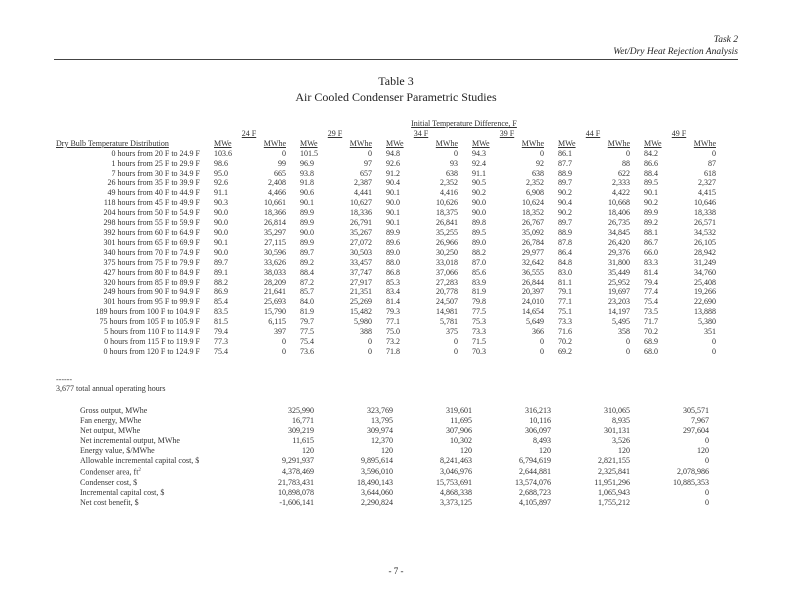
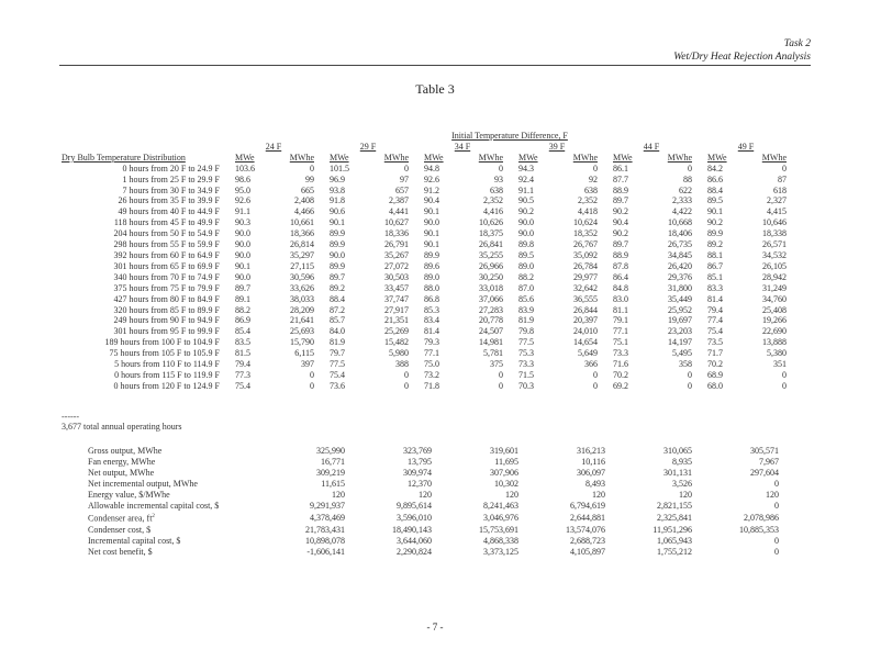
  Task 2
  Wet/Dry Heat Rejection Analysis
  Table 3
- Air Cooled Condenser Parametric Studies
  		Initial Temperature Difference, F
  	24 F	29 F	34 F	39 F	44 F	49 F
  Dry Bulb Temperature Distribution	MWe	MWhe	MWe	MWhe	MWe	MWhe	MWe	MWhe	MWe	MWhe	MWe	MWhe
  0 hours from 20 F to 24.9 F	103.6	0	101.5	0	94.8	0	94.3	0	86.1	0	84.2	0
  1 hours from 25 F to 29.9 F	98.6	99	96.9	97	92.6	93	92.4	92	87.7	88	86.6	87
  7 hours from 30 F to 34.9 F	95.0	665	93.8	657	91.2	638	91.1	638	88.9	622	88.4	618
  26 hours from 35 F to 39.9 F	92.6	2,408	91.8	2,387	90.4	2,352	90.5	2,352	89.7	2,333	89.5	2,327
- 49 hours from 40 F to 44.9 F	91.1	4,466	90.6	4,441	90.1	4,416	90.2	6,908	90.2	4,422	90.1	4,415
+ 49 hours from 40 F to 44.9 F	91.1	4,466	90.6	4,441	90.1	4,416	90.2	4,418	90.2	4,422	90.1	4,415
  118 hours from 45 F to 49.9 F	90.3	10,661	90.1	10,627	90.0	10,626	90.0	10,624	90.4	10,668	90.2	10,646
  204 hours from 50 F to 54.9 F	90.0	18,366	89.9	18,336	90.1	18,375	90.0	18,352	90.2	18,406	89.9	18,338
  298 hours from 55 F to 59.9 F	90.0	26,814	89.9	26,791	90.1	26,841	89.8	26,767	89.7	26,735	89.2	26,571
  392 hours from 60 F to 64.9 F	90.0	35,297	90.0	35,267	89.9	35,255	89.5	35,092	88.9	34,845	88.1	34,532
  301 hours from 65 F to 69.9 F	90.1	27,115	89.9	27,072	89.6	26,966	89.0	26,784	87.8	26,420	86.7	26,105
- 340 hours from 70 F to 74.9 F	90.0	30,596	89.7	30,503	89.0	30,250	88.2	29,977	86.4	29,376	66.0	28,942
+ 340 hours from 70 F to 74.9 F	90.0	30,596	89.7	30,503	89.0	30,250	88.2	29,977	86.4	29,376	85.1	28,942
  375 hours from 75 F to 79.9 F	89.7	33,626	89.2	33,457	88.0	33,018	87.0	32,642	84.8	31,800	83.3	31,249
  427 hours from 80 F to 84.9 F	89.1	38,033	88.4	37,747	86.8	37,066	85.6	36,555	83.0	35,449	81.4	34,760
  320 hours from 85 F to 89.9 F	88.2	28,209	87.2	27,917	85.3	27,283	83.9	26,844	81.1	25,952	79.4	25,408
  249 hours from 90 F to 94.9 F	86.9	21,641	85.7	21,351	83.4	20,778	81.9	20,397	79.1	19,697	77.4	19,266
  301 hours from 95 F to 99.9 F	85.4	25,693	84.0	25,269	81.4	24,507	79.8	24,010	77.1	23,203	75.4	22,690
  189 hours from 100 F to 104.9 F	83.5	15,790	81.9	15,482	79.3	14,981	77.5	14,654	75.1	14,197	73.5	13,888
  75 hours from 105 F to 105.9 F	81.5	6,115	79.7	5,980	77.1	5,781	75.3	5,649	73.3	5,495	71.7	5,380
  5 hours from 110 F to 114.9 F	79.4	397	77.5	388	75.0	375	73.3	366	71.6	358	70.2	351
  0 hours from 115 F to 119.9 F	77.3	0	75.4	0	73.2	0	71.5	0	70.2	0	68.9	0
  0 hours from 120 F to 124.9 F	75.4	0	73.6	0	71.8	0	70.3	0	69.2	0	68.0	0
  ------
  3,677 total annual operating hours
  Gross output, MWhe	325,990	323,769	319,601	316,213	310,065	305,571
  Fan energy, MWhe	16,771	13,795	11,695	10,116	8,935	7,967
  Net output, MWhe	309,219	309,974	307,906	306,097	301,131	297,604
  Net incremental output, MWhe	11,615	12,370	10,302	8,493	3,526	0
  Energy value, $/MWhe	120	120	120	120	120	120
  Allowable incremental capital cost, $	9,291,937	9,895,614	8,241,463	6,794,619	2,821,155	0
  Condenser area, ft	4,378,469	3,596,010	3,046,976	2,644,881	2,325,841	2,078,986
  Condenser cost, $	21,783,431	18,490,143	15,753,691	13,574,076	11,951,296	10,885,353
  Incremental capital cost, $	10,898,078	3,644,060	4,868,338	2,688,723	1,065,943	0
  Net cost benefit, $	-1,606,141	2,290,824	3,373,125	4,105,897	1,755,212	0
  - 7 -
